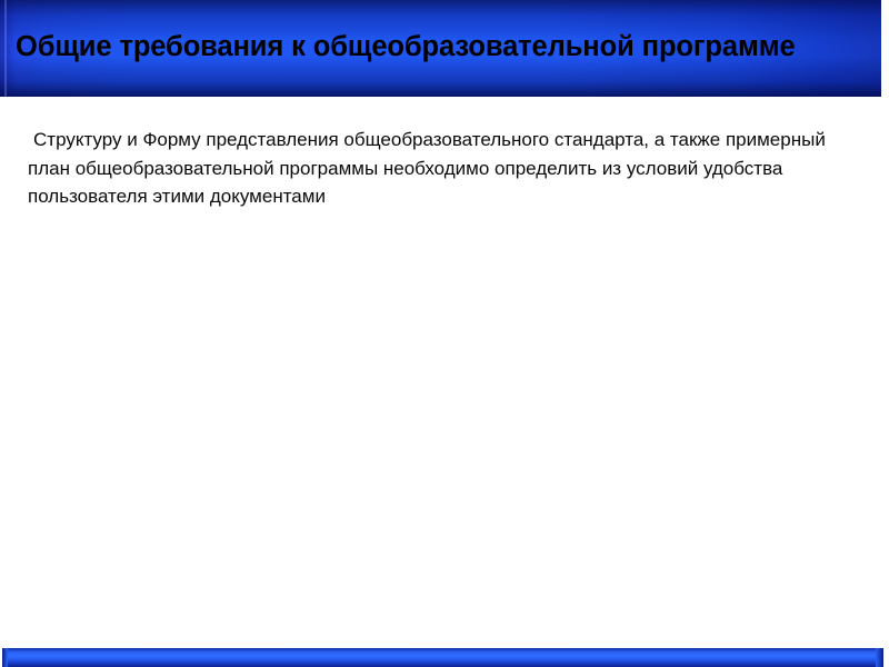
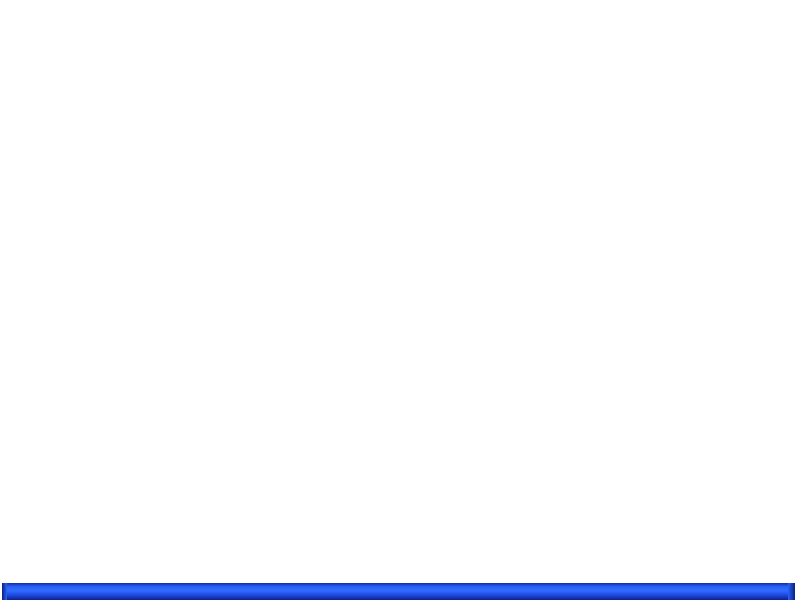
- Общие требования к общеобразовательной программе
- Структуру и Форму представления общеобразовательного стандарта, а также примерный план общеобразовательной программы необходимо определить из условий удобства пользователя этими документами
